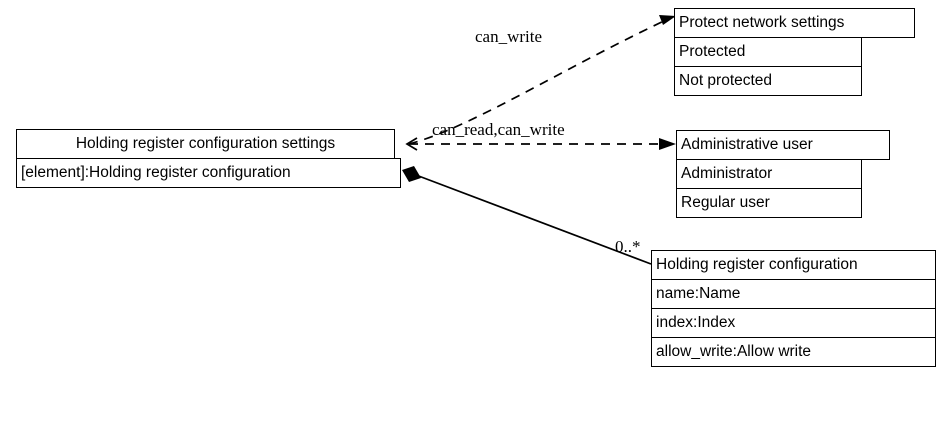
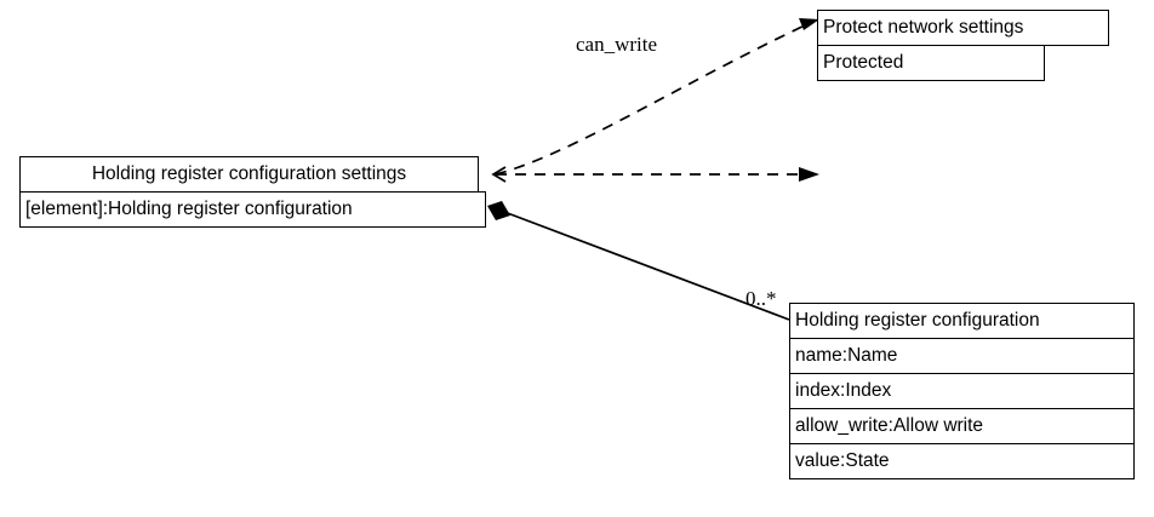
  Holding register configuration settings
  [element]:Holding register configuration
  Protect network settings
  Protected
- Not protected
- Administrative user
- Administrator
- Regular user
  Holding register configuration
  name:Name
  index:Index
  allow_write:Allow write
+ value:State
  can_write
- can_read,can_write
  0..*
